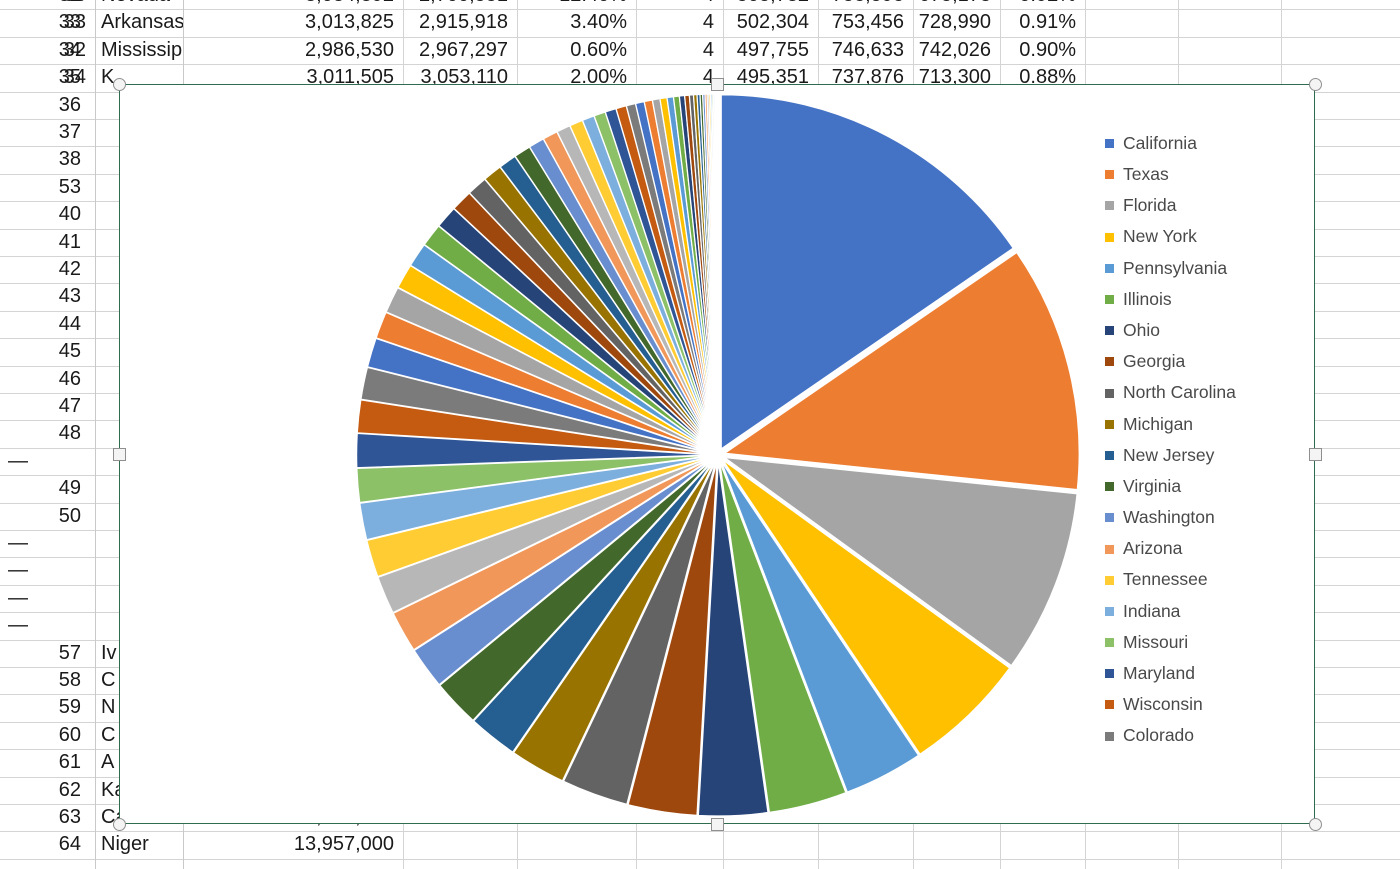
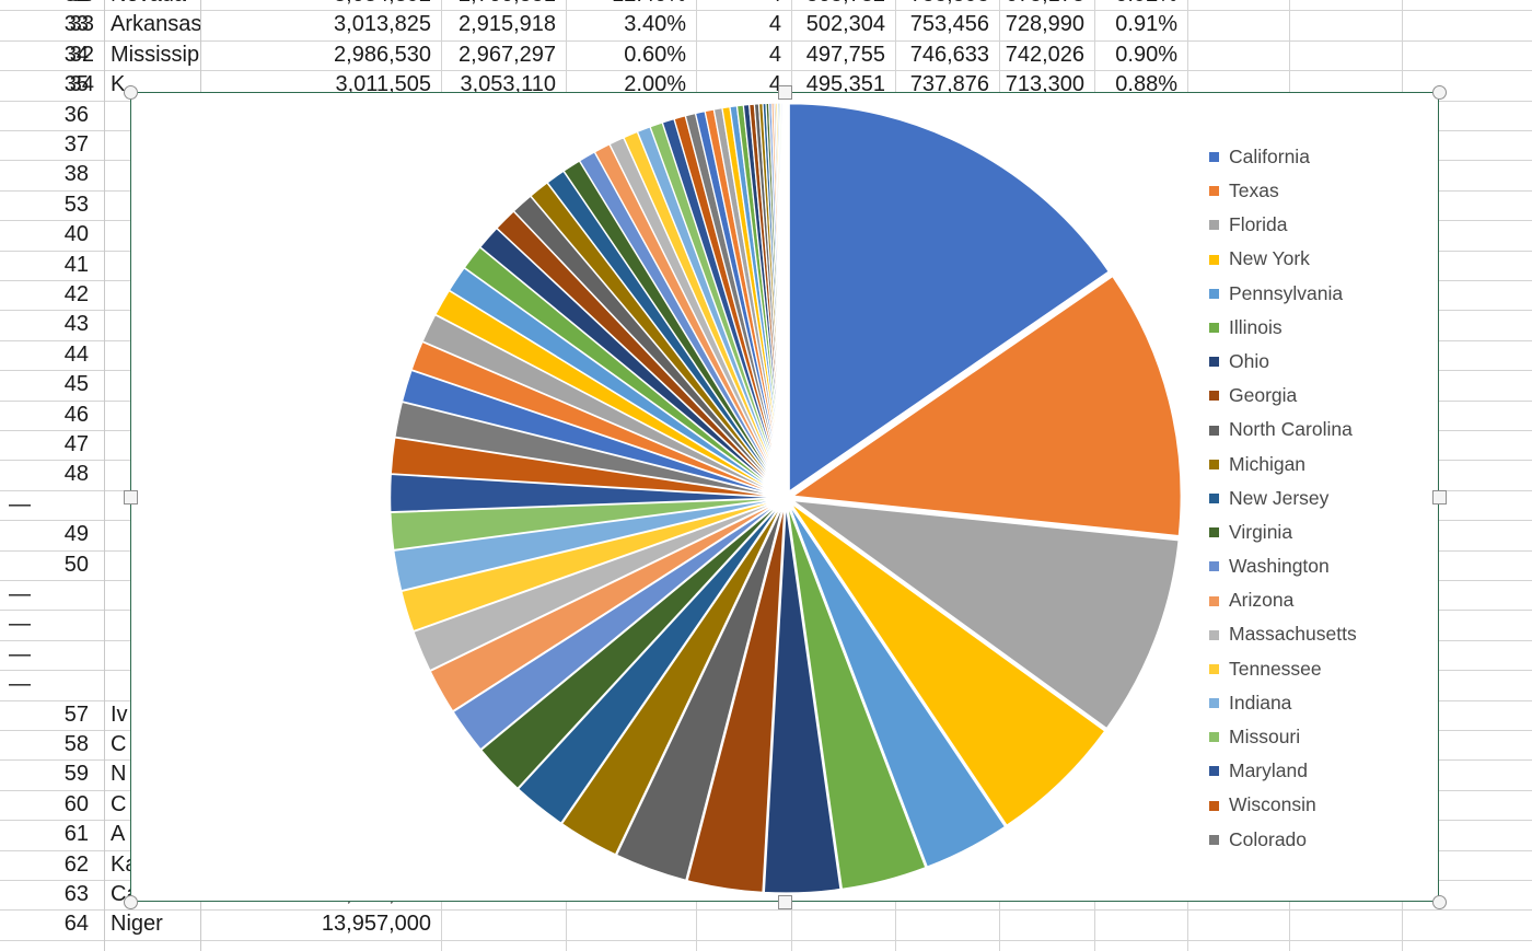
  33
  33
  Arkansas
  3,013,825
  2,915,918
  3.40%
  4
  502,304
  753,456
  728,990
  0.91%
  34
  32
  Mississip
  2,986,530
  2,967,297
  0.60%
  4
  497,755
  746,633
  742,026
  0.90%
  35
  34
  K
  3,011,505
  3,053,110
  2.00%
  4
  495,351
  737,876
  713,300
  0.88%
  36
  37
  38
  53
  40
  41
  42
  43
  44
  45
  46
  47
  48
  —
  49
  50
  —
  —
  —
  —
  57
  Iv
  58
  C
  59
  N
  60
  C
  61
  A
  62
  63
  64
  Niger
  13,957,000
  California
  Texas
  Florida
  New York
  Pennsylvania
  Illinois
  Ohio
  Georgia
  North Carolina
  Michigan
  New Jersey
  Virginia
  Washington
  Arizona
+ Massachusetts
  Tennessee
  Indiana
  Missouri
  Maryland
  Wisconsin
  Colorado
